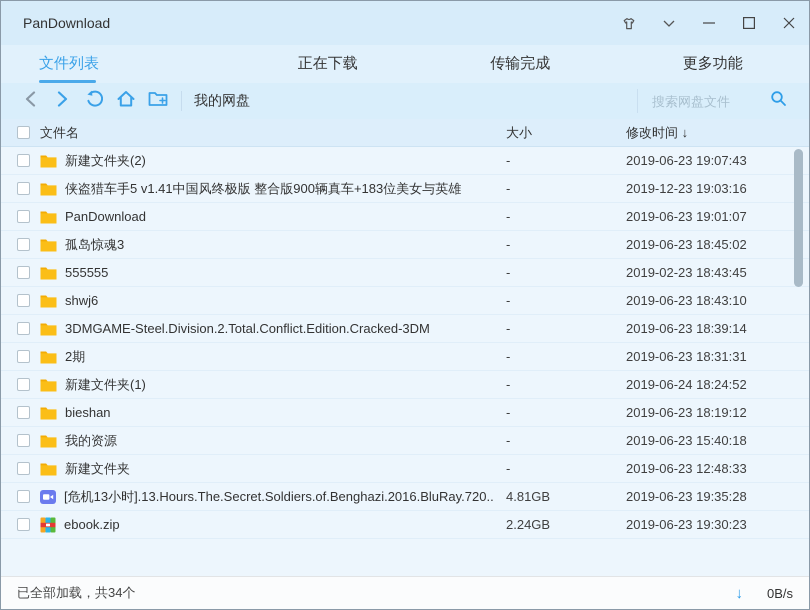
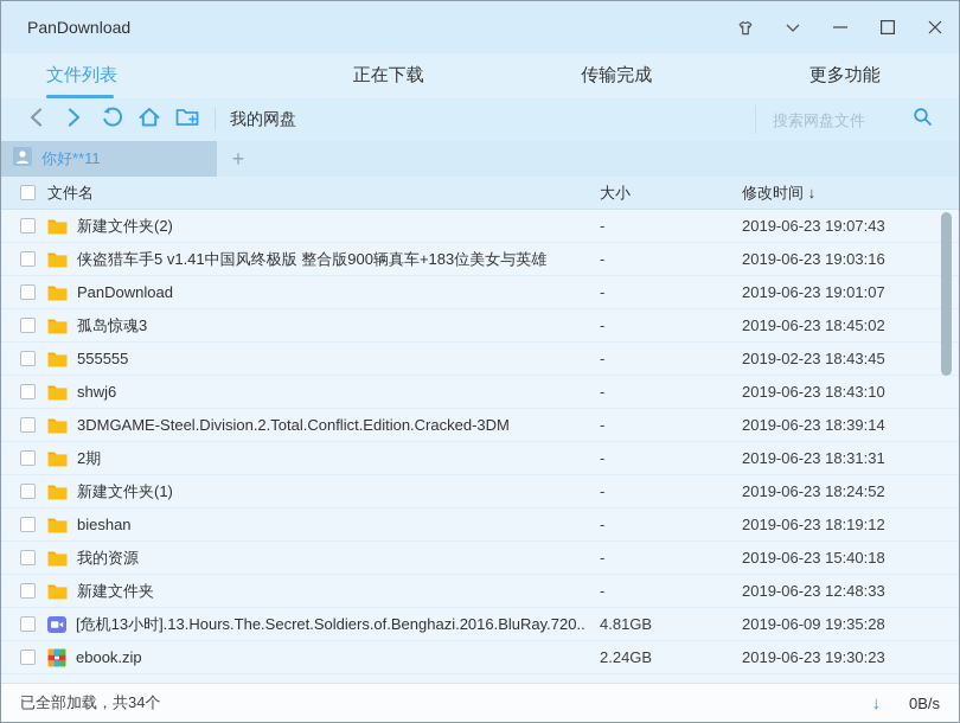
  PanDownload
  文件列表
  正在下载
  传输完成
  更多功能
  我的网盘
  搜索网盘文件
+ 你好**11
+ +
  文件名
  大小
  修改时间 ↓
  新建文件夹(2)
  -
  2019-06-23 19:07:43
  侠盗猎车手5 v1.41中国风终极版 整合版900辆真车+183位美女与英雄
  -
- 2019-12-23 19:03:16
+ 2019-06-23 19:03:16
  PanDownload
  -
  2019-06-23 19:01:07
  孤岛惊魂3
  -
  2019-06-23 18:45:02
  555555
  -
  2019-02-23 18:43:45
  shwj6
  -
  2019-06-23 18:43:10
  3DMGAME-Steel.Division.2.Total.Conflict.Edition.Cracked-3DM
  -
  2019-06-23 18:39:14
  2期
  -
  2019-06-23 18:31:31
  新建文件夹(1)
  -
- 2019-06-24 18:24:52
+ 2019-06-23 18:24:52
  bieshan
  -
  2019-06-23 18:19:12
  我的资源
  -
  2019-06-23 15:40:18
  新建文件夹
  -
  2019-06-23 12:48:33
  [危机13小时].13.Hours.The.Secret.Soldiers.of.Benghazi.2016.BluRay.720..
  4.81GB
- 2019-06-23 19:35:28
+ 2019-06-09 19:35:28
  ebook.zip
  2.24GB
  2019-06-23 19:30:23
  已全部加载，共34个
  ↓
  0B/s
